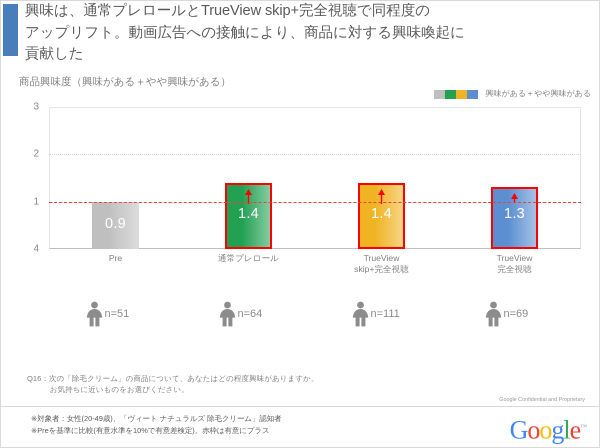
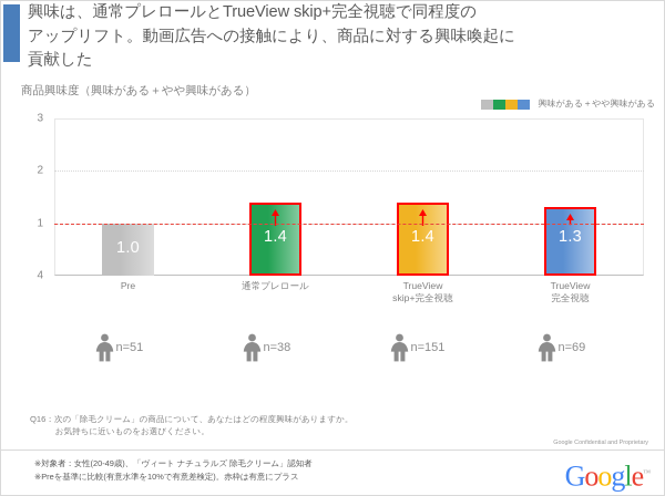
  興味は、通常プレロールとTrueView skip+完全視聴で同程度の
  アップリフト。動画広告への接触により、商品に対する興味喚起に
  貢献した
  商品興味度（興味がある＋やや興味がある）
  興味がある＋やや興味がある
  4
  1
  2
  3
- 0.9
+ 1.0
  1.4
  1.4
  1.3
  Pre
  通常プレロール
  TrueView
  skip+完全視聴
  TrueView
  完全視聴
  n=51
- n=64
+ n=38
- n=111
+ n=151
  n=69
  Q16：次の「除毛クリーム」の商品について、あなたはどの程度興味がありますか。
  お気持ちに近いものをお選びください。
  ※対象者：女性(20-49歳)、「ヴィート ナチュラルズ 除毛クリーム」認知者
  ※Preを基準に比較(有意水準を10%で有意差検定)。赤枠は有意にプラス
  Google™
